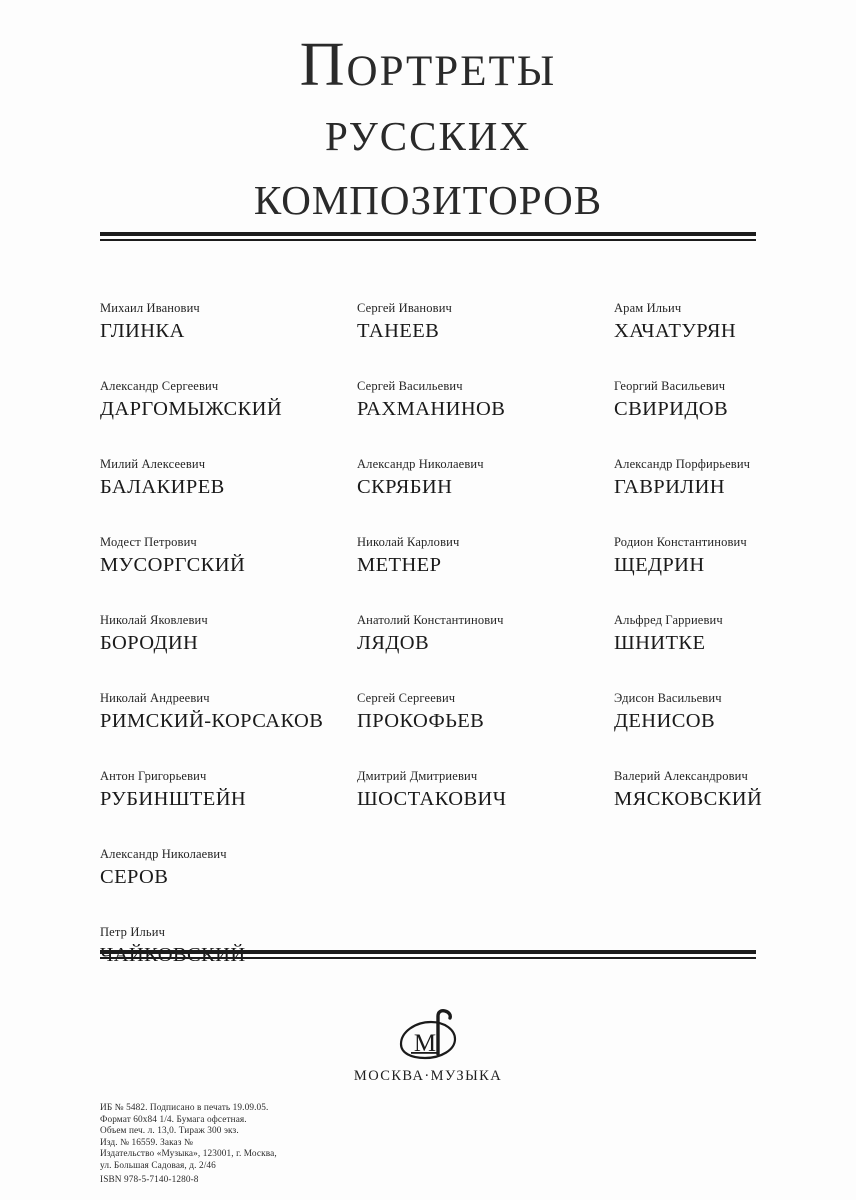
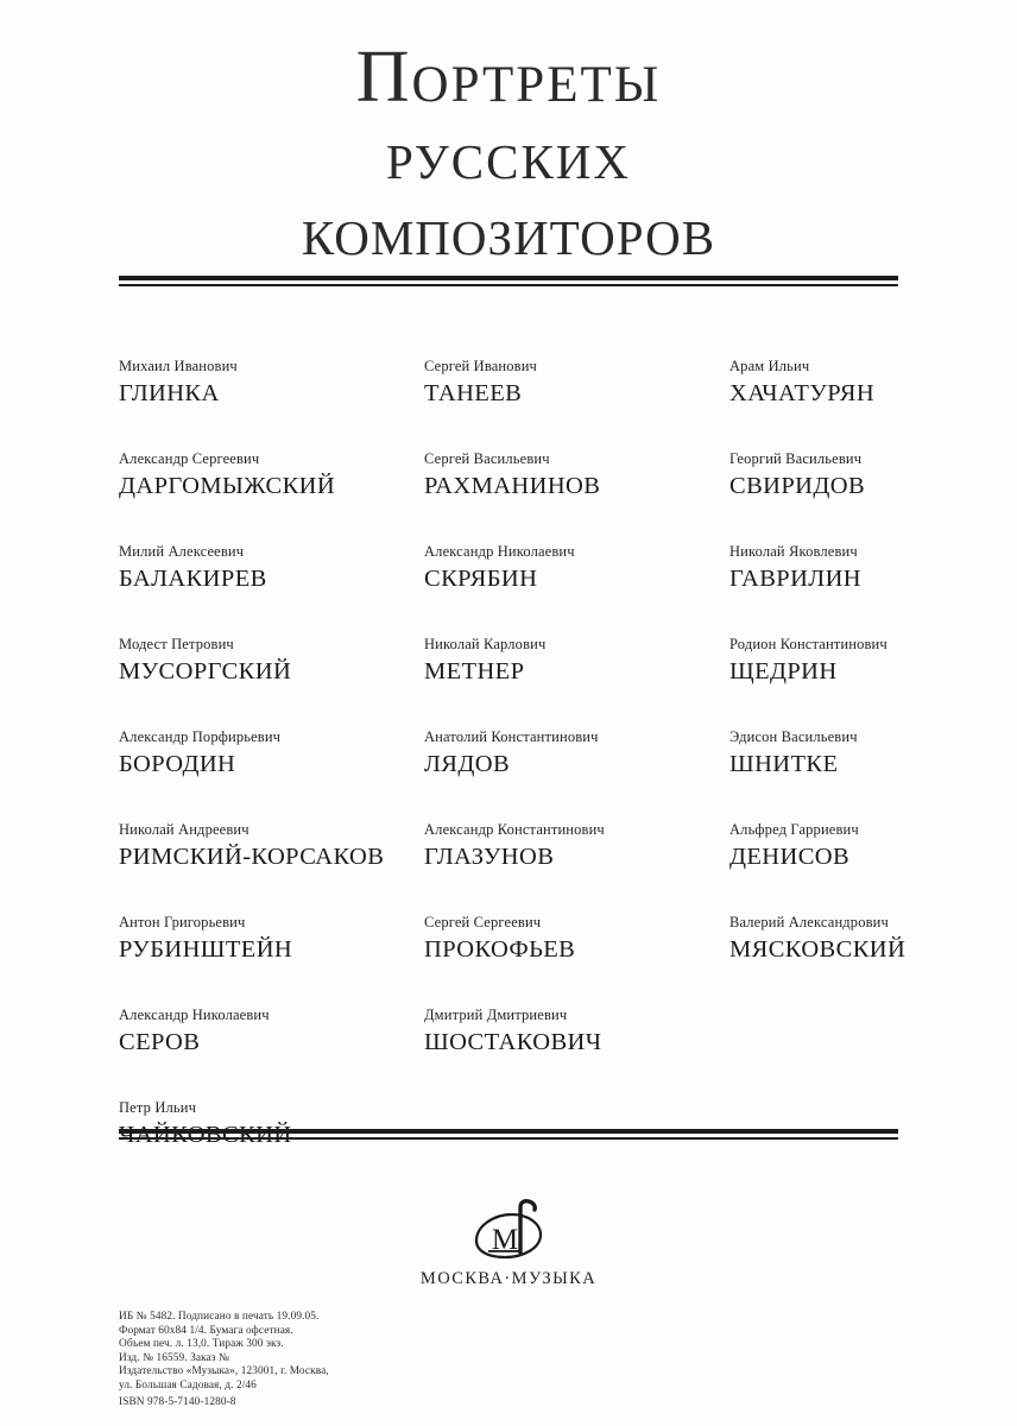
  Портреты
  русских
  композиторов
  Михаил Иванович
  ГЛИНКА
  Александр Сергеевич
  ДАРГОМЫЖСКИЙ
  Милий Алексеевич
  БАЛАКИРЕВ
  Модест Петрович
  МУСОРГСКИЙ
- Николай Яковлевич
+ Александр Порфирьевич
  БОРОДИН
  Николай Андреевич
  РИМСКИЙ-КОРСАКОВ
  Антон Григорьевич
  РУБИНШТЕЙН
  Александр Николаевич
  СЕРОВ
  Петр Ильич
  ЧАЙКОВСКИЙ
  Сергей Иванович
  ТАНЕЕВ
  Сергей Васильевич
  РАХМАНИНОВ
  Александр Николаевич
  СКРЯБИН
  Николай Карлович
  МЕТНЕР
  Анатолий Константинович
  ЛЯДОВ
+ Александр Константинович
+ ГЛАЗУНОВ
  Сергей Сергеевич
  ПРОКОФЬЕВ
  Дмитрий Дмитриевич
  ШОСТАКОВИЧ
  Арам Ильич
  ХАЧАТУРЯН
  Георгий Васильевич
  СВИРИДОВ
- Александр Порфирьевич
+ Николай Яковлевич
  ГАВРИЛИН
  Родион Константинович
  ЩЕДРИН
- Альфред Гарриевич
+ Эдисон Васильевич
  ШНИТКЕ
- Эдисон Васильевич
+ Альфред Гарриевич
  ДЕНИСОВ
  Валерий Александрович
  МЯСКОВСКИЙ
  M
  МОСКВА·МУЗЫКА
  ИБ № 5482. Подписано в печать 19.09.05.
  Формат 60x84 1/4. Бумага офсетная.
  Объем печ. л. 13,0. Тираж 300 экз.
  Изд. № 16559. Заказ №
  Издательство «Музыка», 123001, г. Москва,
  ул. Большая Садовая, д. 2/46
  ISBN 978-5-7140-1280-8
